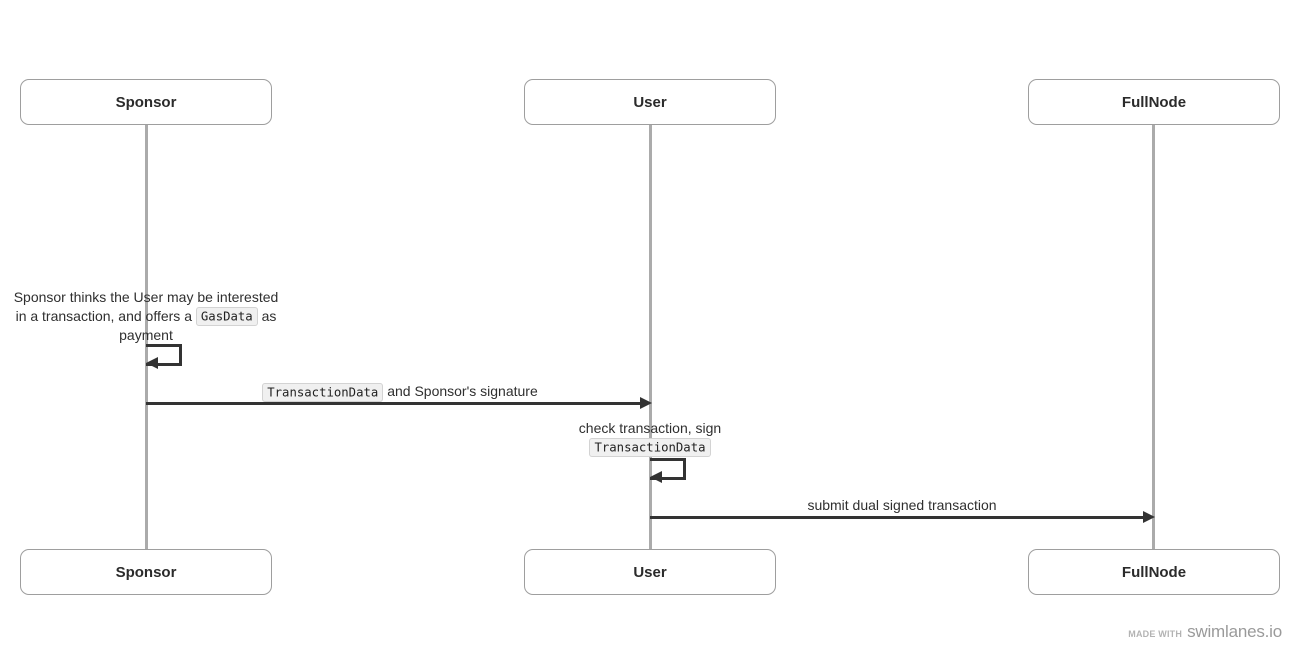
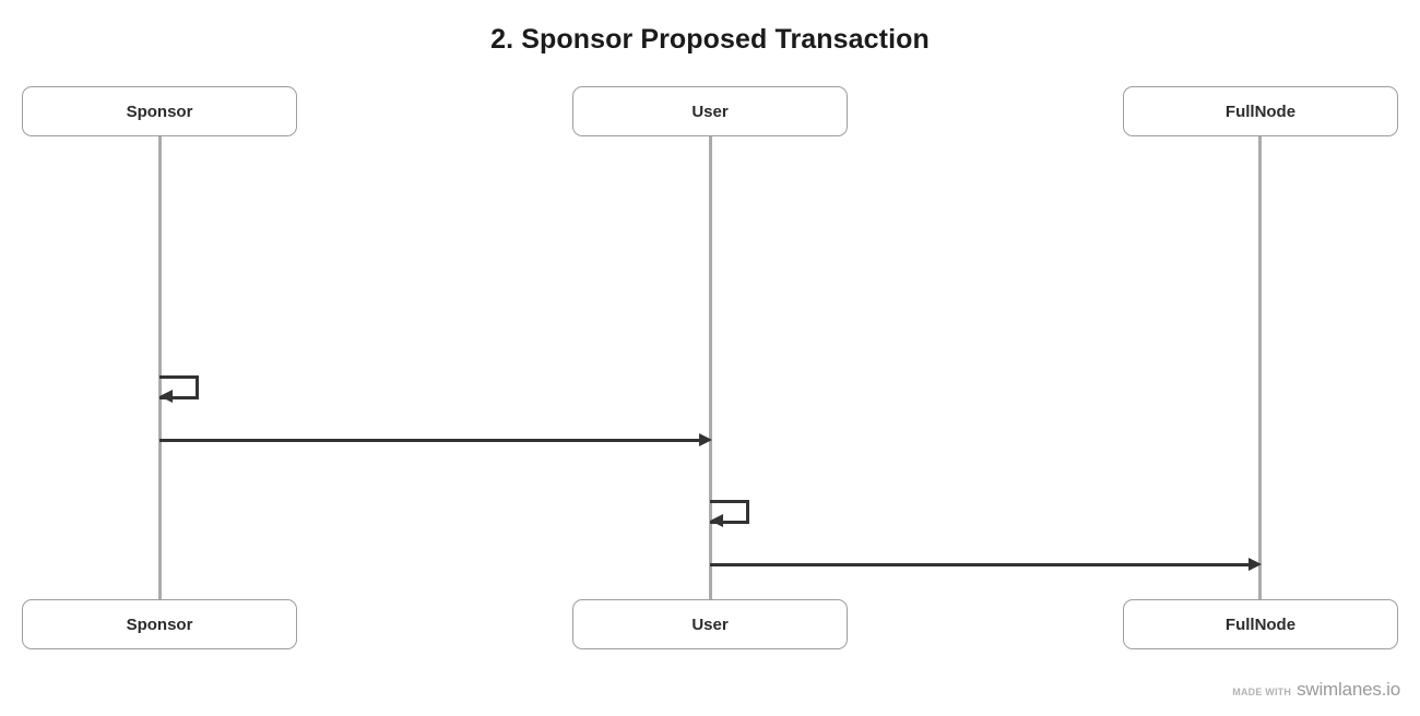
+ 2. Sponsor Proposed Transaction
  Sponsor
  User
  FullNode
- Sponsor thinks the User may be interested
- in a transaction, and offers a GasData as
- payment
- TransactionData and Sponsor's signature
- check transaction, sign
- TransactionData
- submit dual signed transaction
  Sponsor
  User
  FullNode
  MADE WITH
  swimlanes.io
